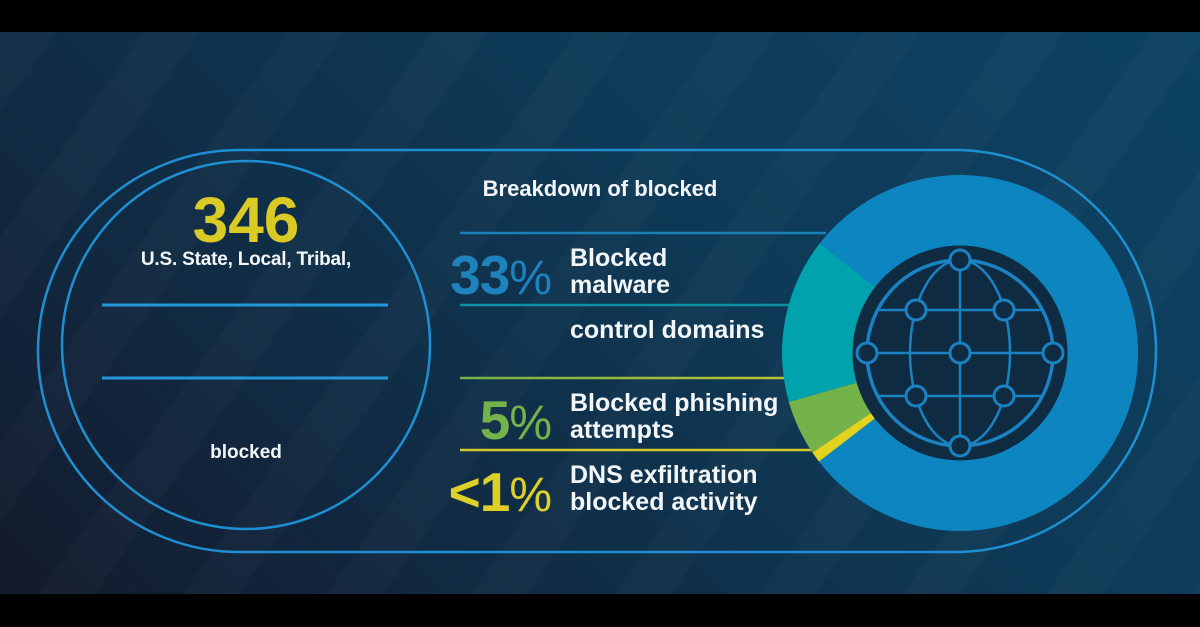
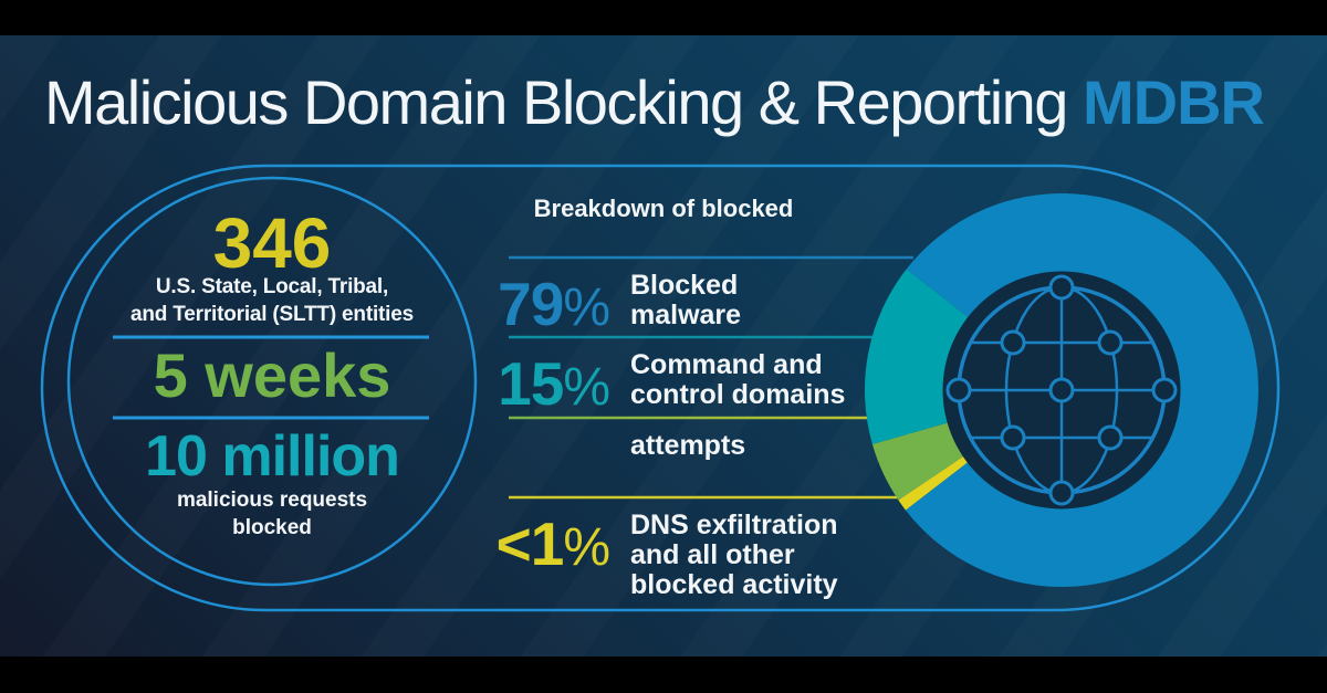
+ Malicious Domain Blocking & Reporting MDBR
  346
  U.S. State, Local, Tribal,
+ and Territorial (SLTT) entities
+ 5 weeks
+ 10 million
+ malicious requests
  blocked
  Breakdown of blocked
- 33%
+ 79%
  Blocked
  malware
+ 15%
+ Command and
  control domains
- 5%
- Blocked phishing
  attempts
  <1%
  DNS exfiltration
+ and all other
  blocked activity
